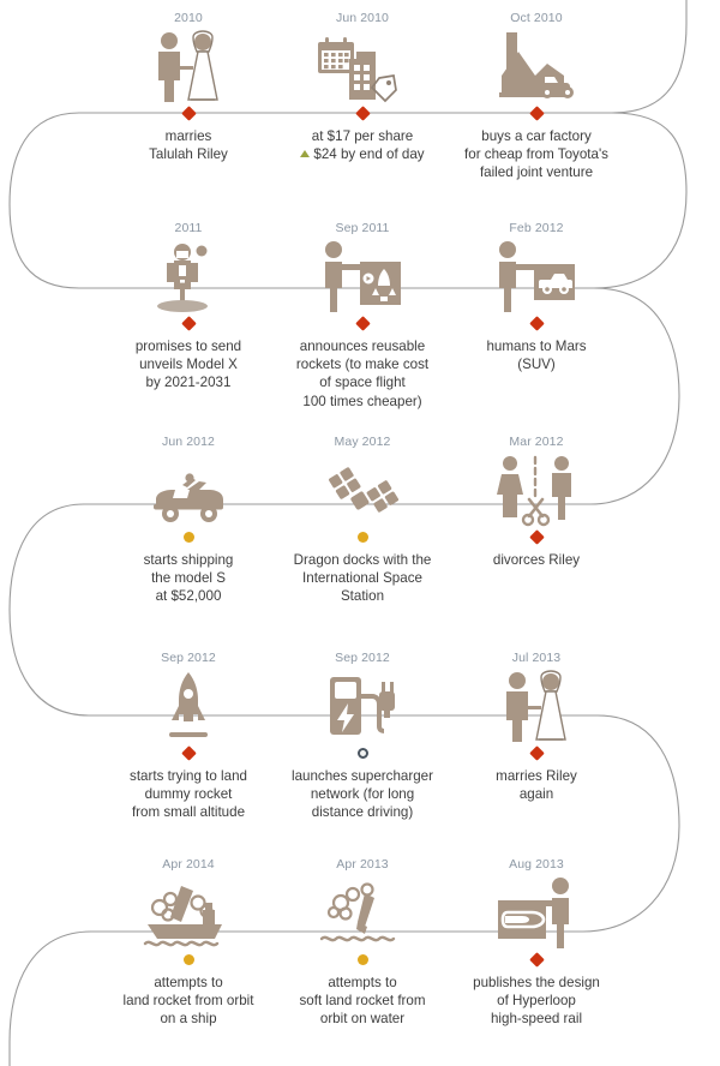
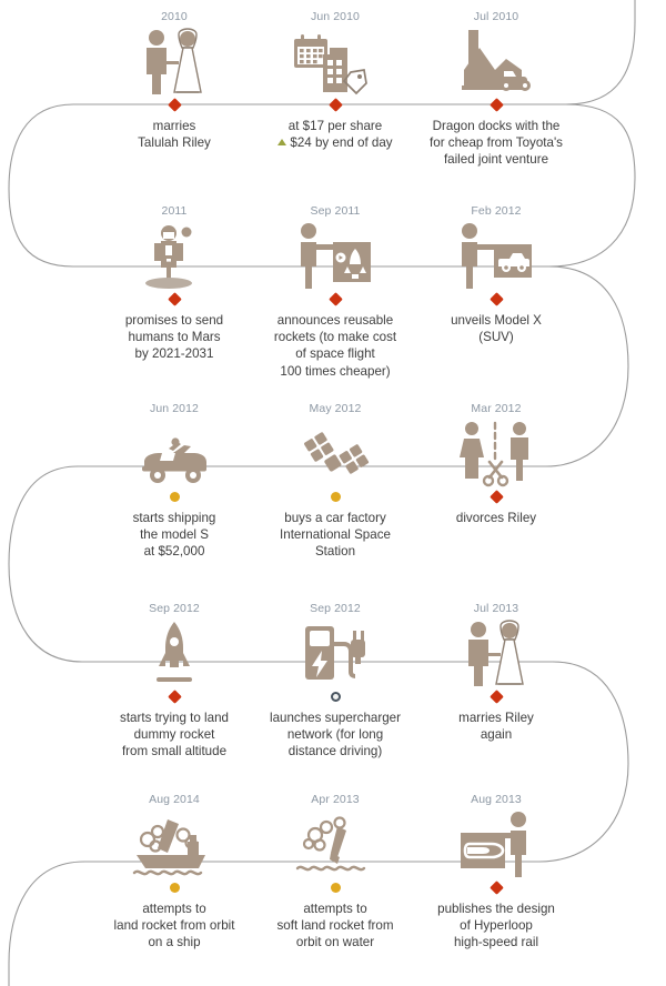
  2010
  marries
  Talulah Riley
  Jun 2010
  at $17 per share
  $24 by end of day
- Oct 2010
+ Jul 2010
- buys a car factory
+ Dragon docks with the
  for cheap from Toyota's
  failed joint venture
  2011
  promises to send
- unveils Model X
+ humans to Mars
  by 2021-2031
  Sep 2011
  announces reusable
  rockets (to make cost
  of space flight
  100 times cheaper)
  Feb 2012
- humans to Mars
+ unveils Model X
  (SUV)
  Jun 2012
  starts shipping
  the model S
  at $52,000
  May 2012
- Dragon docks with the
+ buys a car factory
  International Space
  Station
  Mar 2012
  divorces Riley
  Sep 2012
  starts trying to land
  dummy rocket
  from small altitude
  Sep 2012
  launches supercharger
  network (for long
  distance driving)
  Jul 2013
  marries Riley
  again
- Apr 2014
+ Aug 2014
  attempts to
  land rocket from orbit
  on a ship
  Apr 2013
  attempts to
  soft land rocket from
  orbit on water
  Aug 2013
  publishes the design
  of Hyperloop
  high-speed rail
